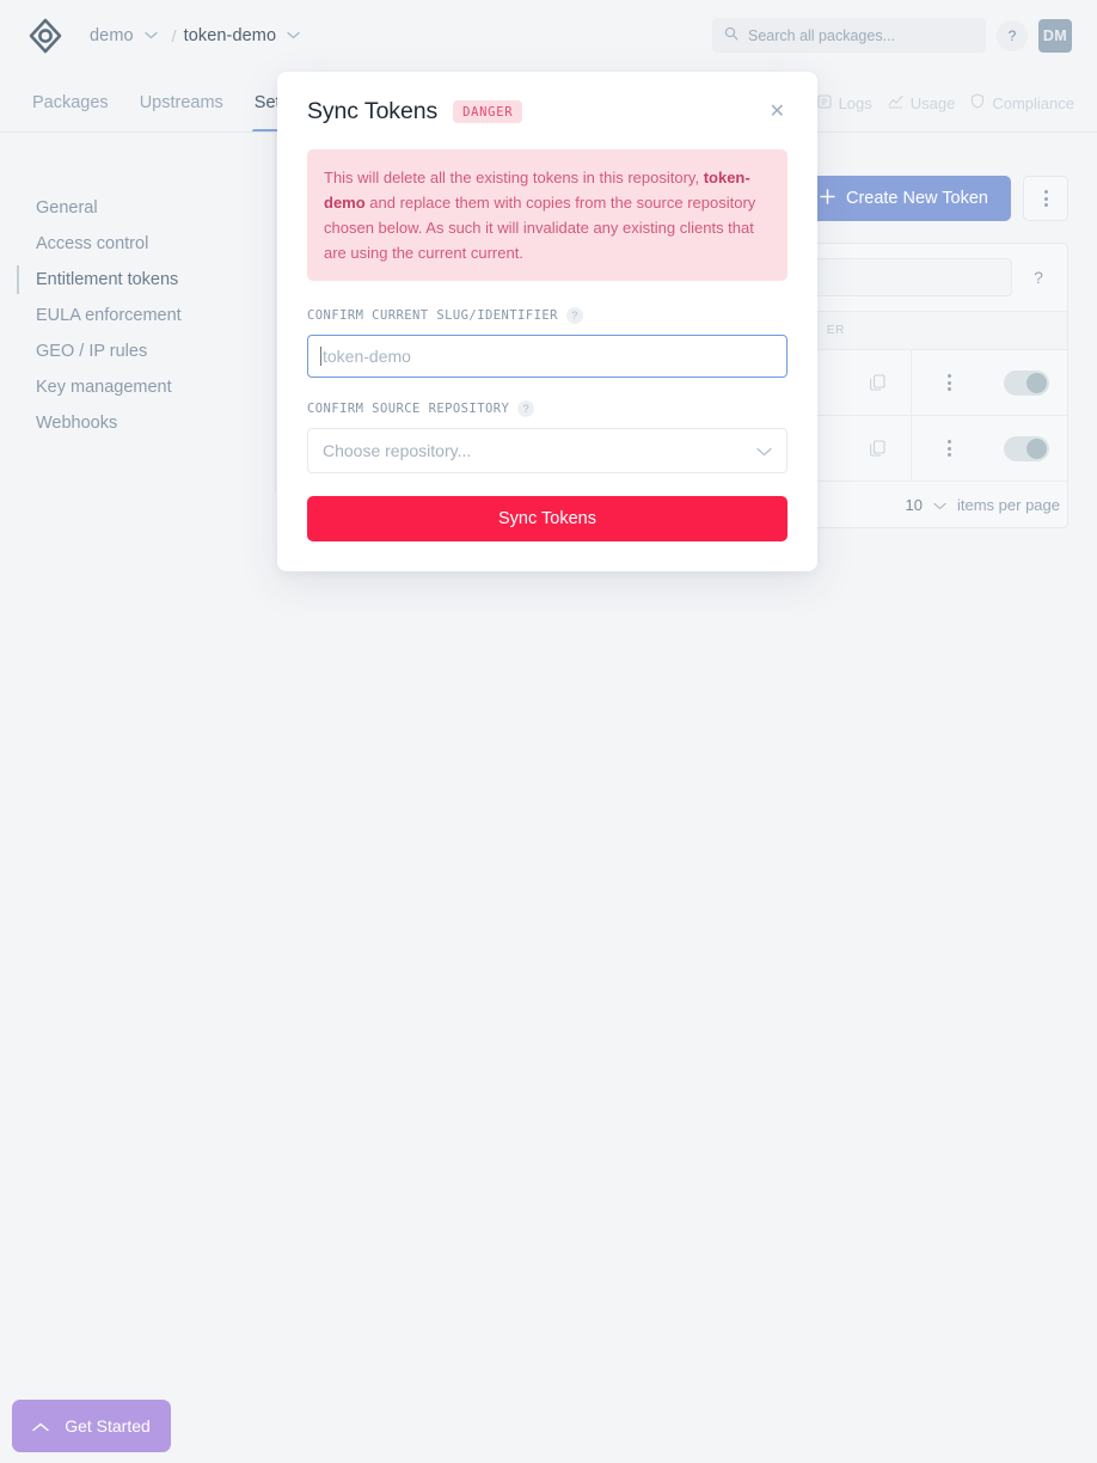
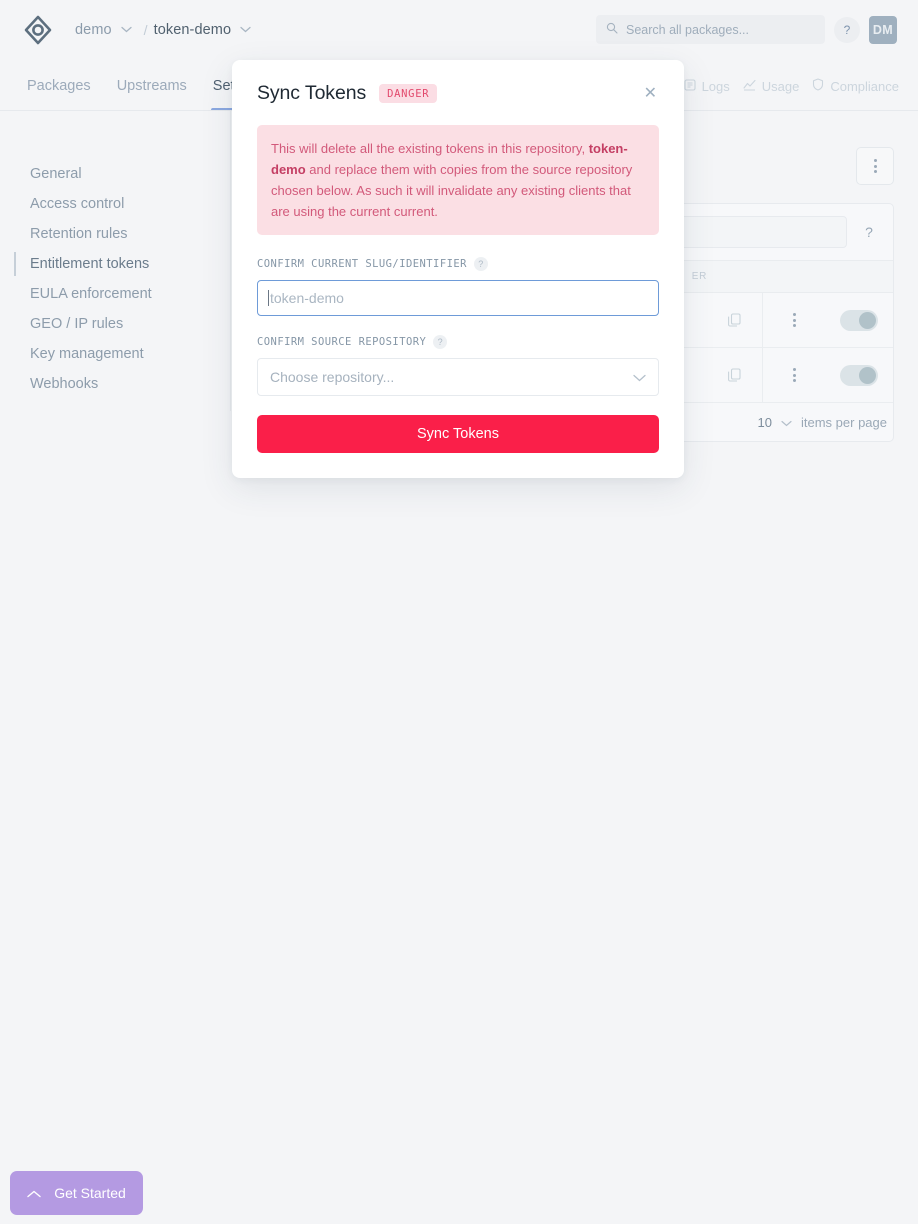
  demo
  /
  token-demo
  Search all packages...
  ?
  DM
  Packages
  Upstreams
  Logs
  Usage
  Compliance
  General
  Access control
+ Retention rules
  Entitlement tokens
  EULA enforcement
  GEO / IP rules
  Key management
  Webhooks
- Create New Token
  ?
  ER
  10
  items per page
  Sync Tokens
  DANGER
  ✕
  This will delete all the existing tokens in this repository, token-demo and replace them with copies from the source repository chosen below. As such it will invalidate any existing clients that are using the current current.
  CONFIRM CURRENT SLUG/IDENTIFIER
  ?
  token-demo
  CONFIRM SOURCE REPOSITORY
  ?
  Choose repository...
  Sync Tokens
  Get Started
